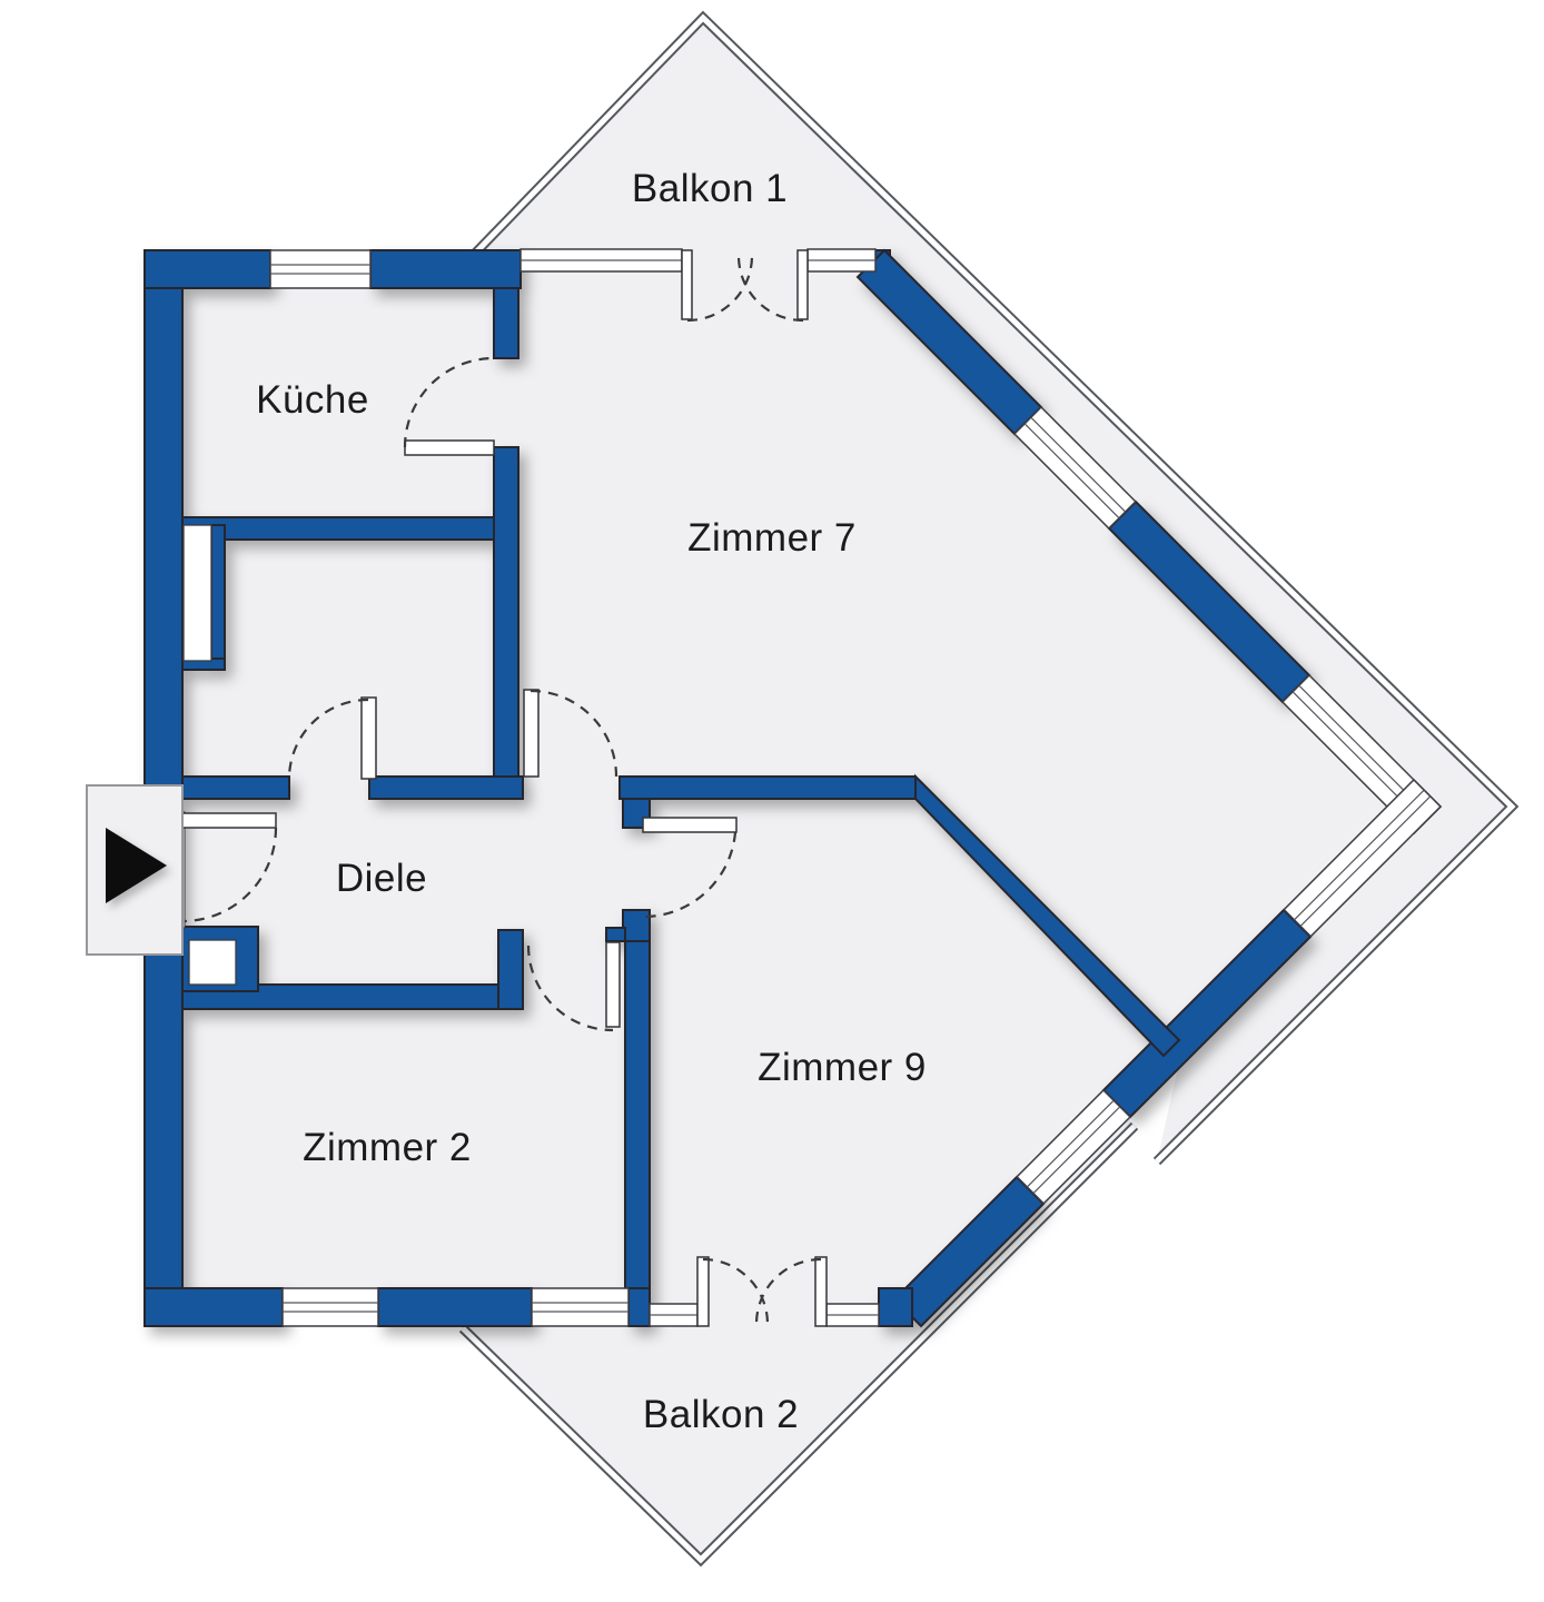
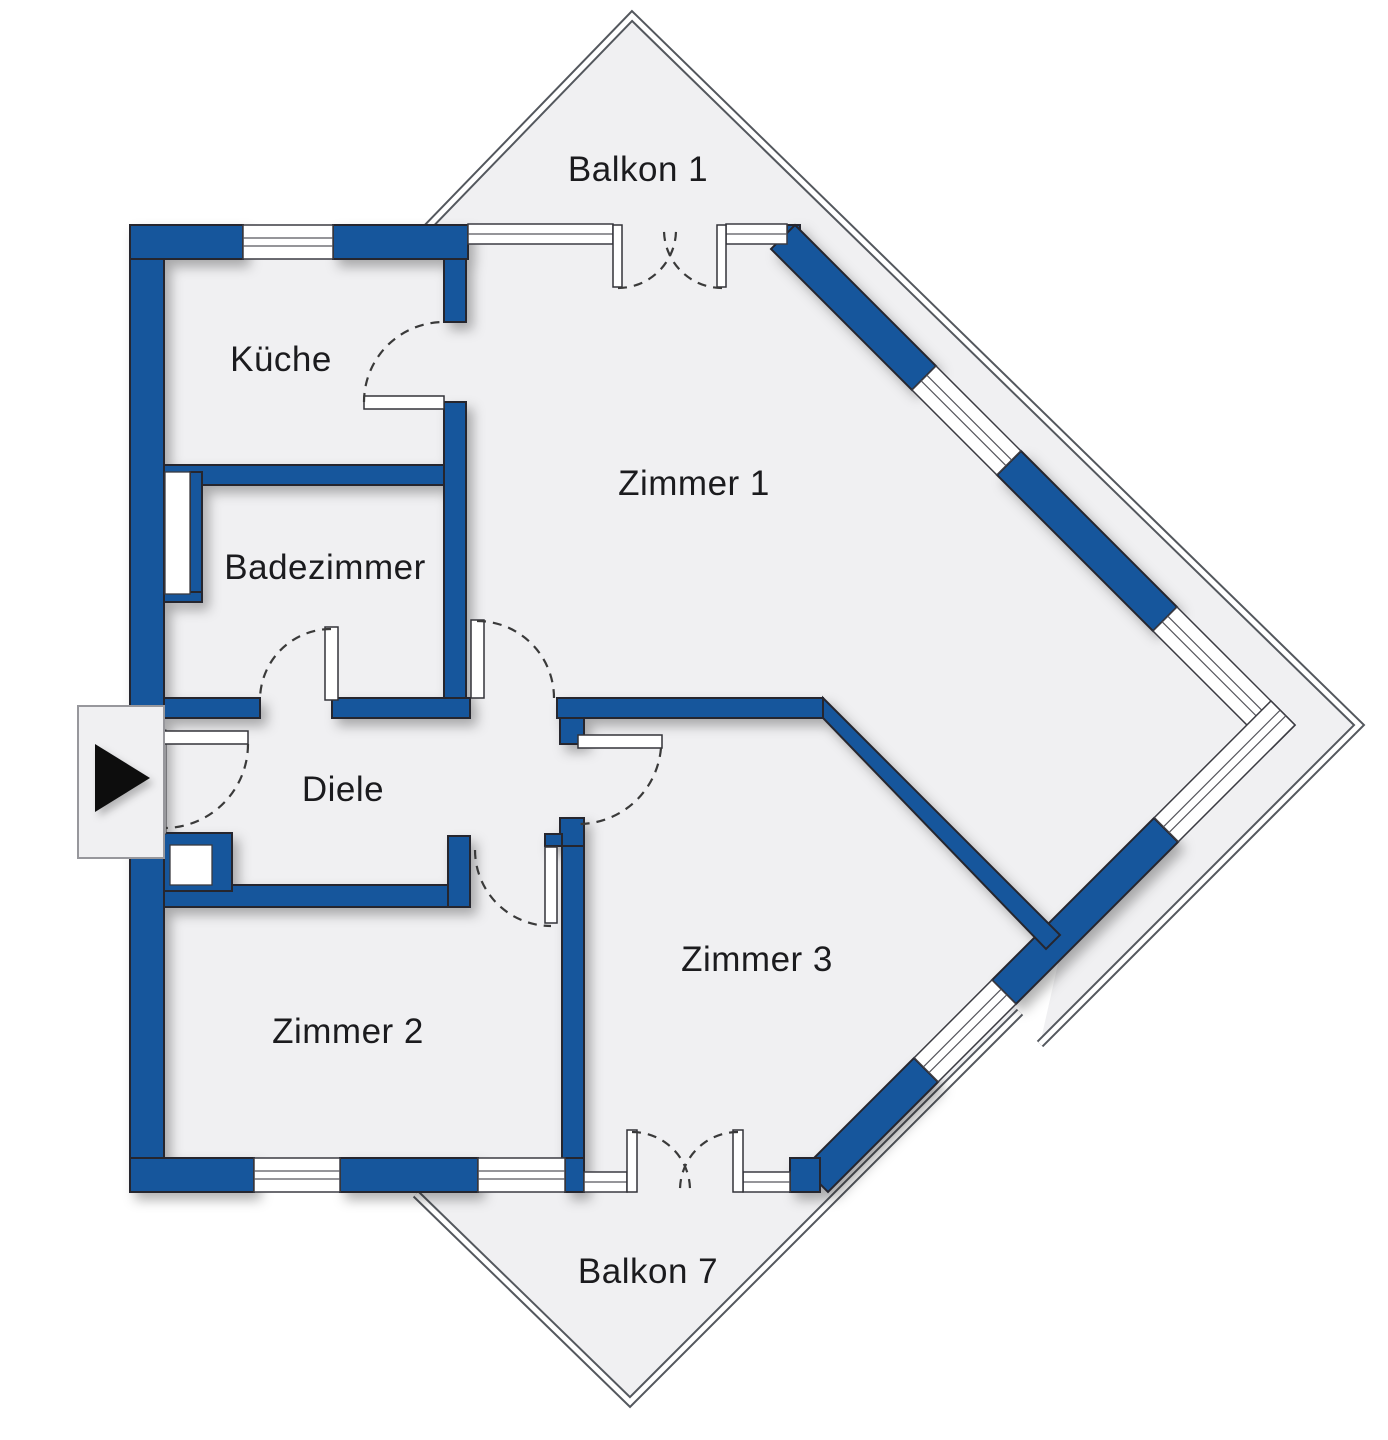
  Balkon 1
  Küche
- Zimmer 7
+ Zimmer 1
+ Badezimmer
  Diele
  Zimmer 2
- Zimmer 9
+ Zimmer 3
- Balkon 2
+ Balkon 7
